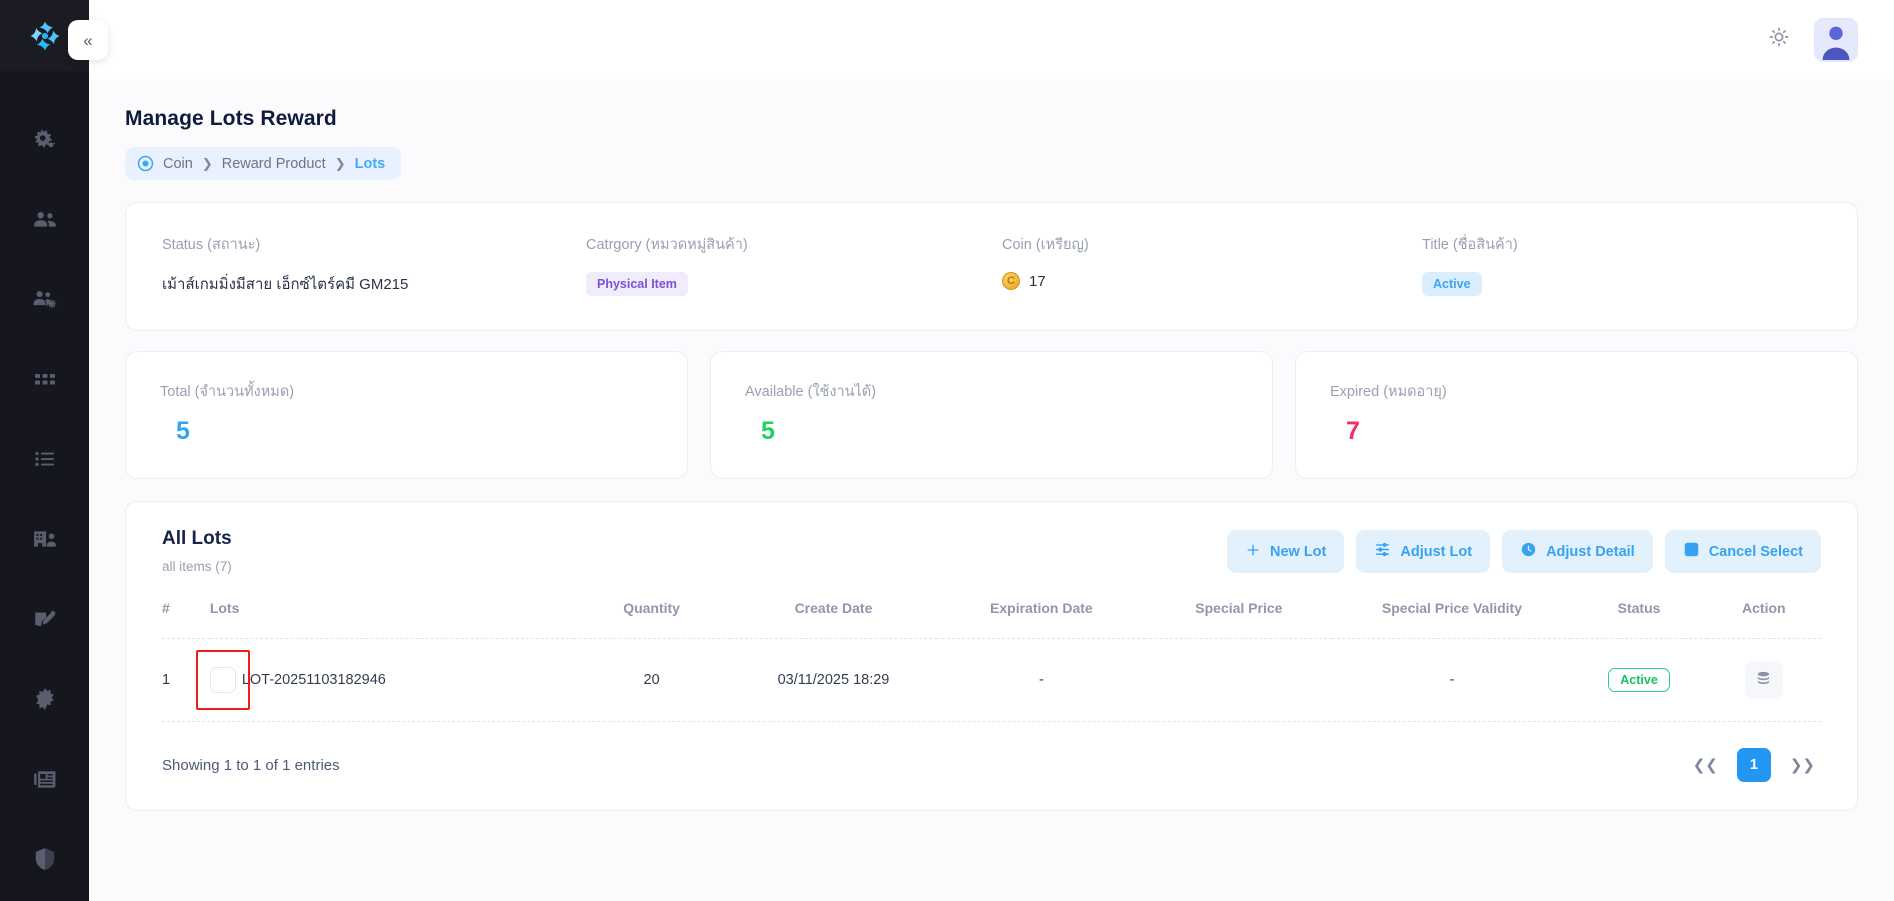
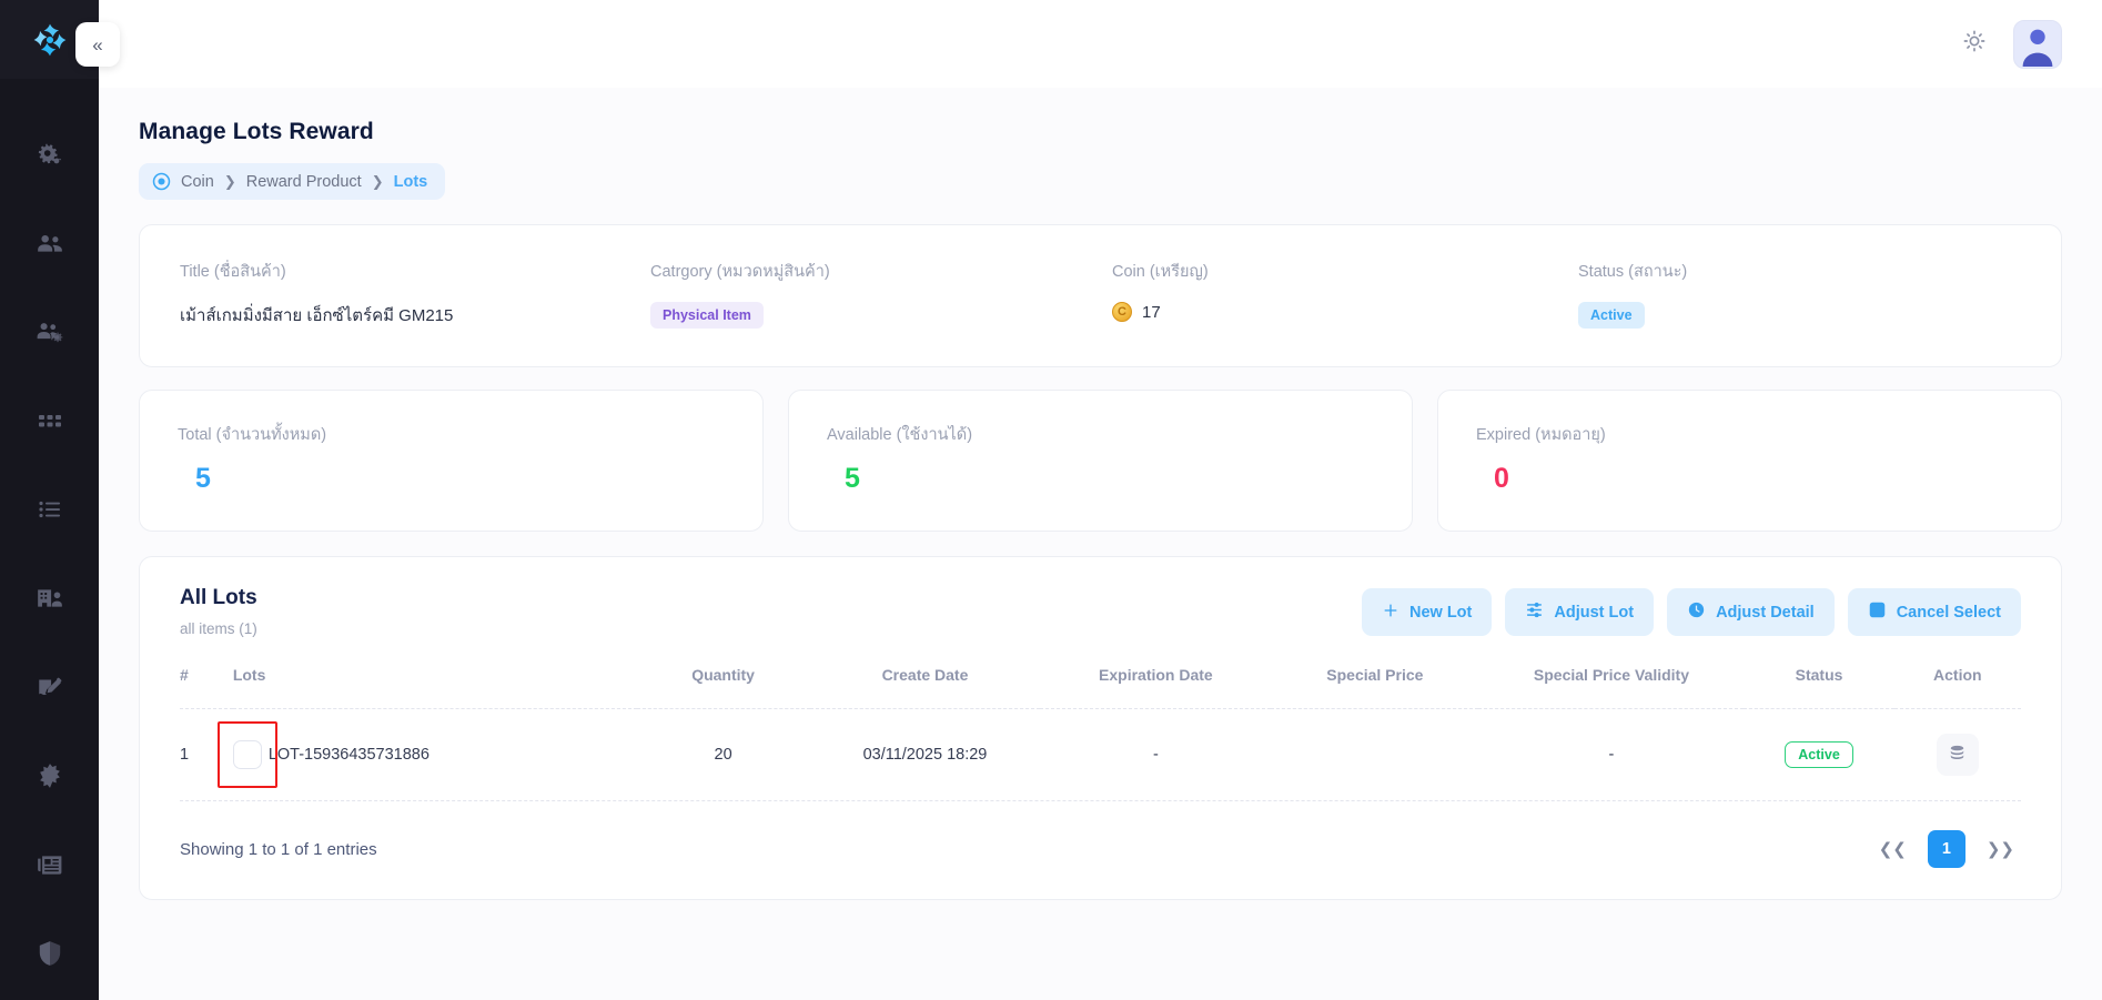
  «
  Manage Lots Reward
  Coin
  ❯
  Reward Product
  ❯
  Lots
- Status (สถานะ)
+ Title (ชื่อสินค้า)
  เม้าส์เกมมิ่งมีสาย เอ็กซ์ไตร์คมี GM215
  Catrgory (หมวดหมู่สินค้า)
  Physical Item
  Coin (เหรียญ)
  C
  17
- Title (ชื่อสินค้า)
+ Status (สถานะ)
  Active
  Total (จำนวนทั้งหมด)
  5
  Available (ใช้งานได้)
  5
  Expired (หมดอายุ)
- 7
+ 0
  All Lots
- all items (7)
+ all items (1)
  New Lot
  Adjust Lot
  Adjust Detail
  Cancel Select
  #	Lots	Quantity	Create Date	Expiration Date	Special Price	Special Price Validity	Status	Action
- 1	LOT-20251103182946	20	03/11/2025 18:29	-		-	Active
+ 1	LOT-15936435731886	20	03/11/2025 18:29	-		-	Active
  Showing 1 to 1 of 1 entries
  ❮❮
  1
  ❯❯
